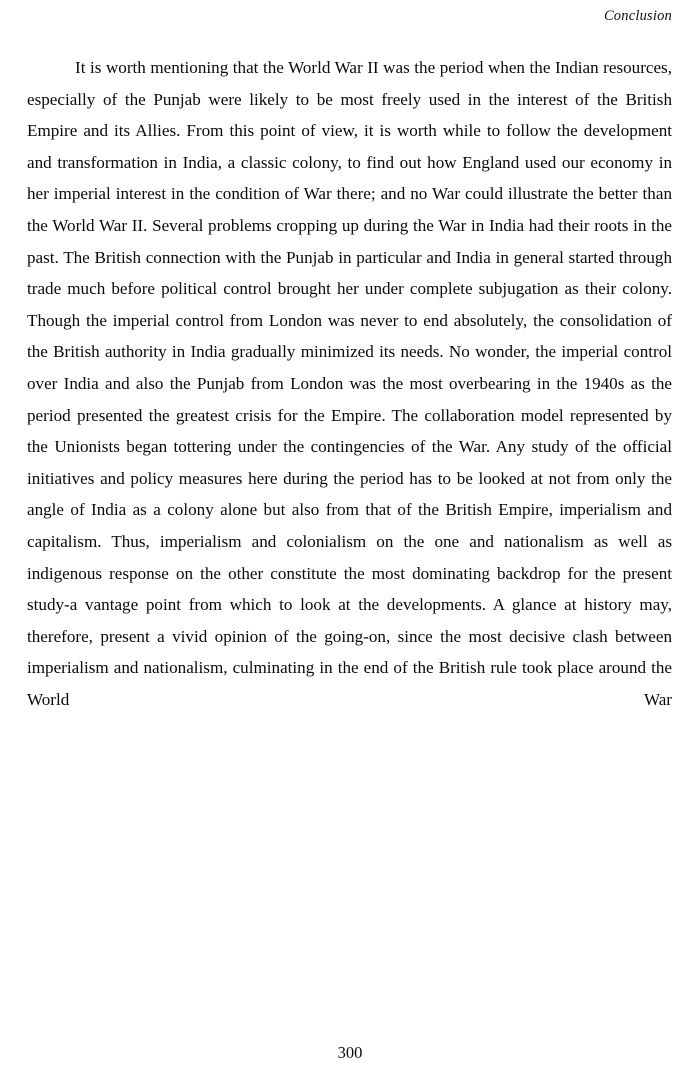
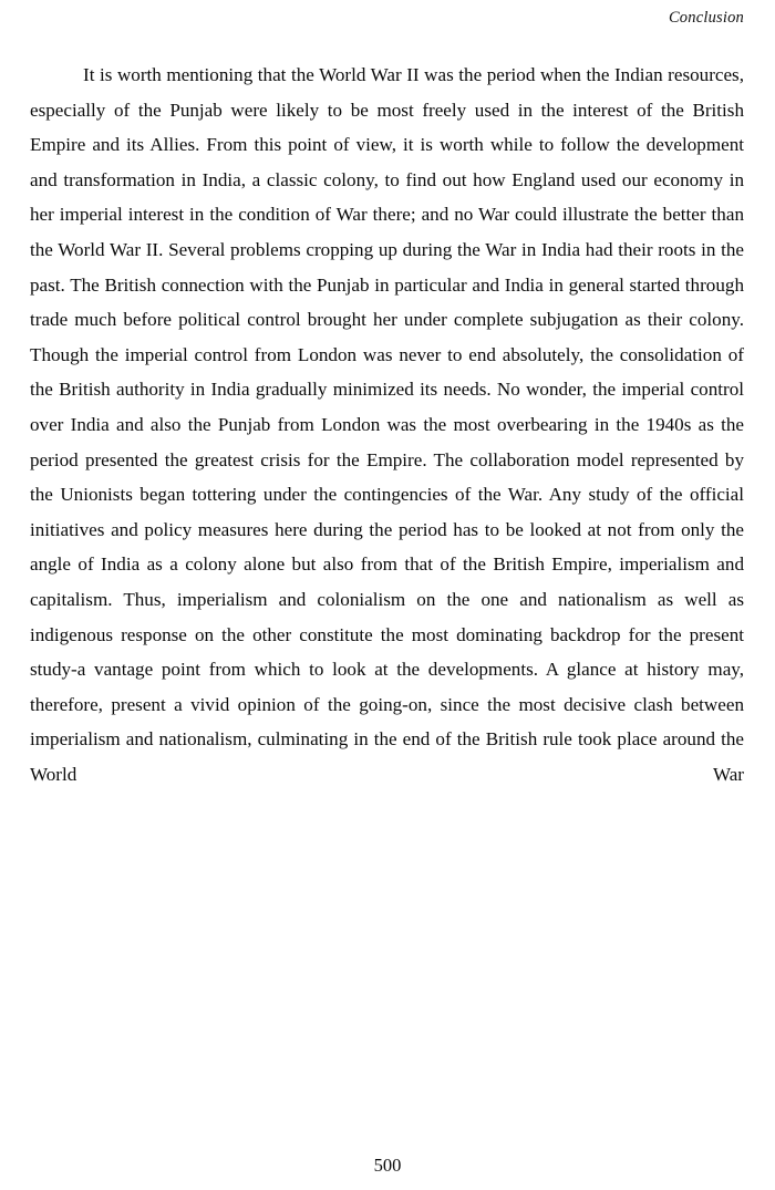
  Conclusion
  It is worth mentioning that the World War II was the period when the Indian resources, especially of the Punjab were likely to be most freely used in the interest of the British Empire and its Allies. From this point of view, it is worth while to follow the development and transformation in India, a classic colony, to find out how England used our economy in her imperial interest in the condition of War there; and no War could illustrate the better than the World War II. Several problems cropping up during the War in India had their roots in the past. The British connection with the Punjab in particular and India in general started through trade much before political control brought her under complete subjugation as their colony. Though the imperial control from London was never to end absolutely, the consolidation of the British authority in India gradually minimized its needs. No wonder, the imperial control over India and also the Punjab from London was the most overbearing in the 1940s as the period presented the greatest crisis for the Empire. The collaboration model represented by the Unionists began tottering under the contingencies of the War. Any study of the official initiatives and policy measures here during the period has to be looked at not from only the angle of India as a colony alone but also from that of the British Empire, imperialism and capitalism. Thus, imperialism and colonialism on the one and nationalism as well as indigenous response on the other constitute the most dominating backdrop for the present study-a vantage point from which to look at the developments. A glance at history may, therefore, present a vivid opinion of the going-on, since the most decisive clash between imperialism and nationalism, culminating in the end of the British rule took place around the World War
- 300
+ 500
